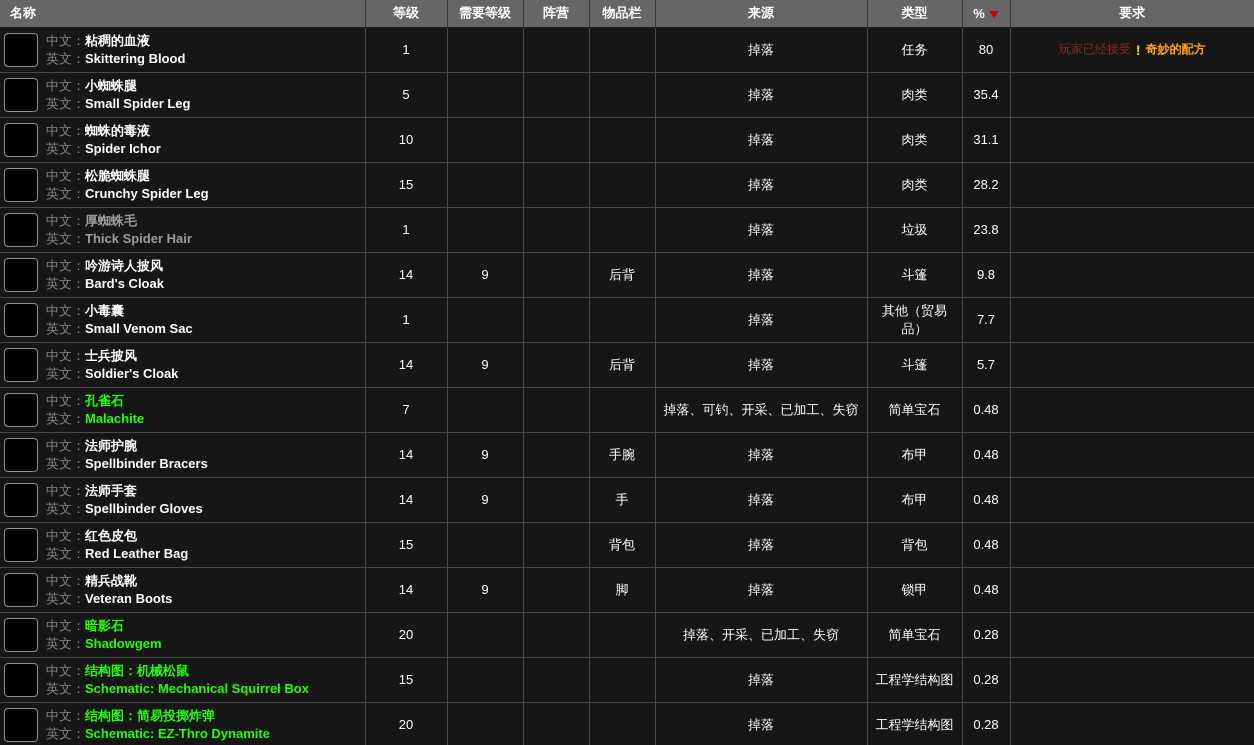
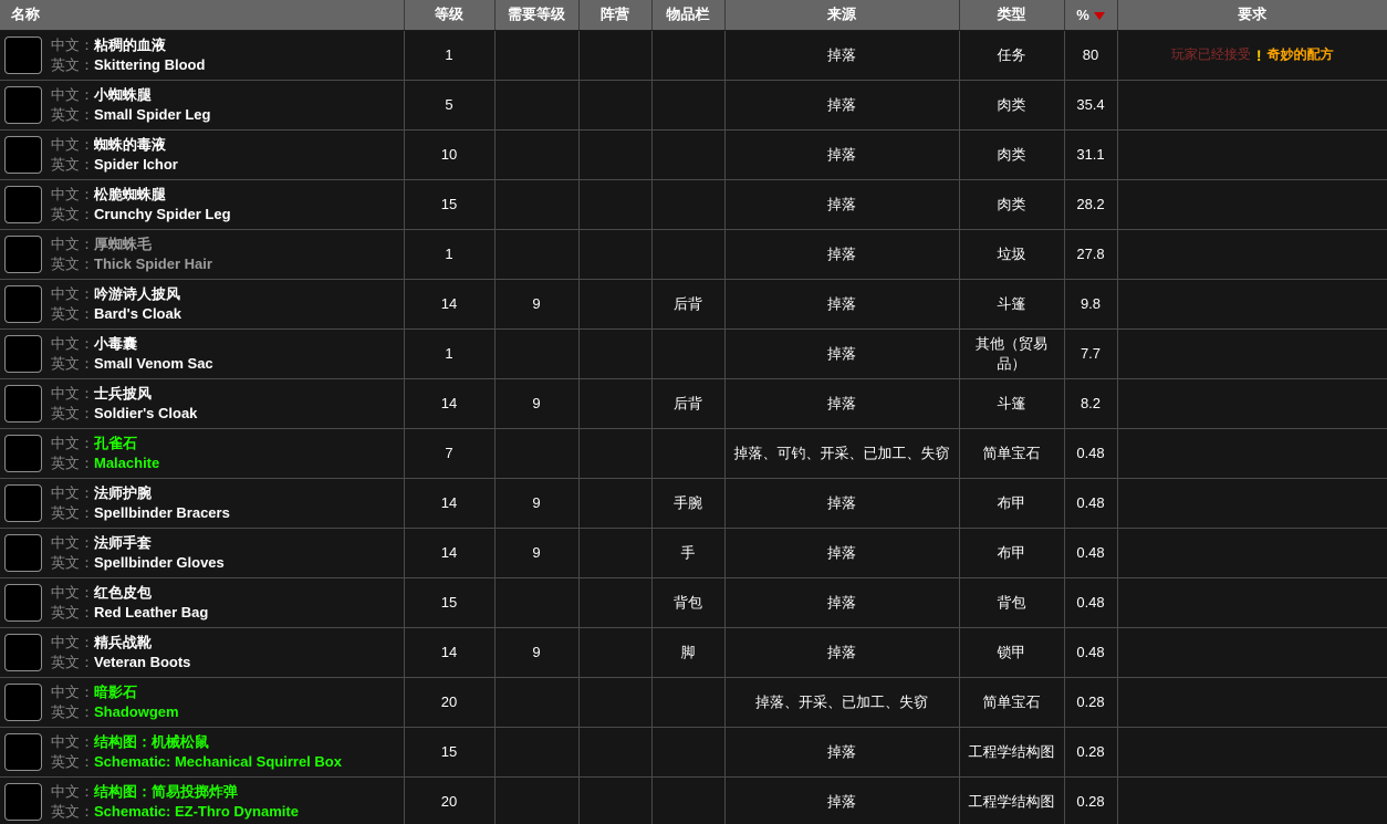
  名称	等级	需要等级	阵营	物品栏	来源	类型	%	要求
  中文：粘稠的血液英文：Skittering Blood	1				掉落	任务	80	玩家已经接受 ! 奇妙的配方
  中文：小蜘蛛腿英文：Small Spider Leg	5				掉落	肉类	35.4
  中文：蜘蛛的毒液英文：Spider Ichor	10				掉落	肉类	31.1
  中文：松脆蜘蛛腿英文：Crunchy Spider Leg	15				掉落	肉类	28.2
- 中文：厚蜘蛛毛英文：Thick Spider Hair	1				掉落	垃圾	23.8
+ 中文：厚蜘蛛毛英文：Thick Spider Hair	1				掉落	垃圾	27.8
  中文：吟游诗人披风英文：Bard's Cloak	14	9		后背	掉落	斗篷	9.8
  中文：小毒囊英文：Small Venom Sac	1				掉落	其他（贸易品）	7.7
- 中文：士兵披风英文：Soldier's Cloak	14	9		后背	掉落	斗篷	5.7
+ 中文：士兵披风英文：Soldier's Cloak	14	9		后背	掉落	斗篷	8.2
  中文：孔雀石英文：Malachite	7				掉落、可钓、开采、已加工、失窃	简单宝石	0.48
  中文：法师护腕英文：Spellbinder Bracers	14	9		手腕	掉落	布甲	0.48
  中文：法师手套英文：Spellbinder Gloves	14	9		手	掉落	布甲	0.48
  中文：红色皮包英文：Red Leather Bag	15			背包	掉落	背包	0.48
  中文：精兵战靴英文：Veteran Boots	14	9		脚	掉落	锁甲	0.48
  中文：暗影石英文：Shadowgem	20				掉落、开采、已加工、失窃	简单宝石	0.28
  中文：结构图：机械松鼠英文：Schematic: Mechanical Squirrel Box	15				掉落	工程学结构图	0.28
  中文：结构图：简易投掷炸弹英文：Schematic: EZ-Thro Dynamite	20				掉落	工程学结构图	0.28
